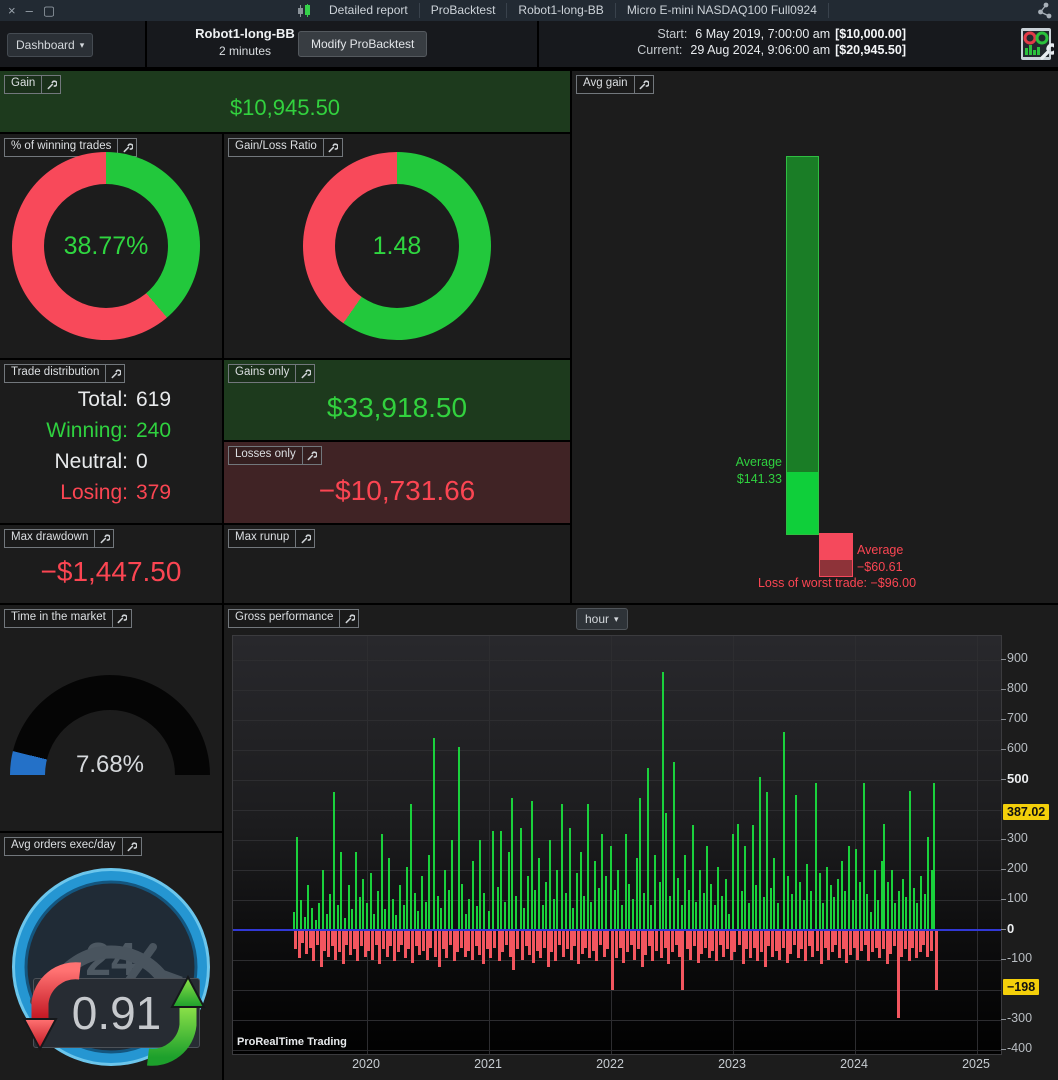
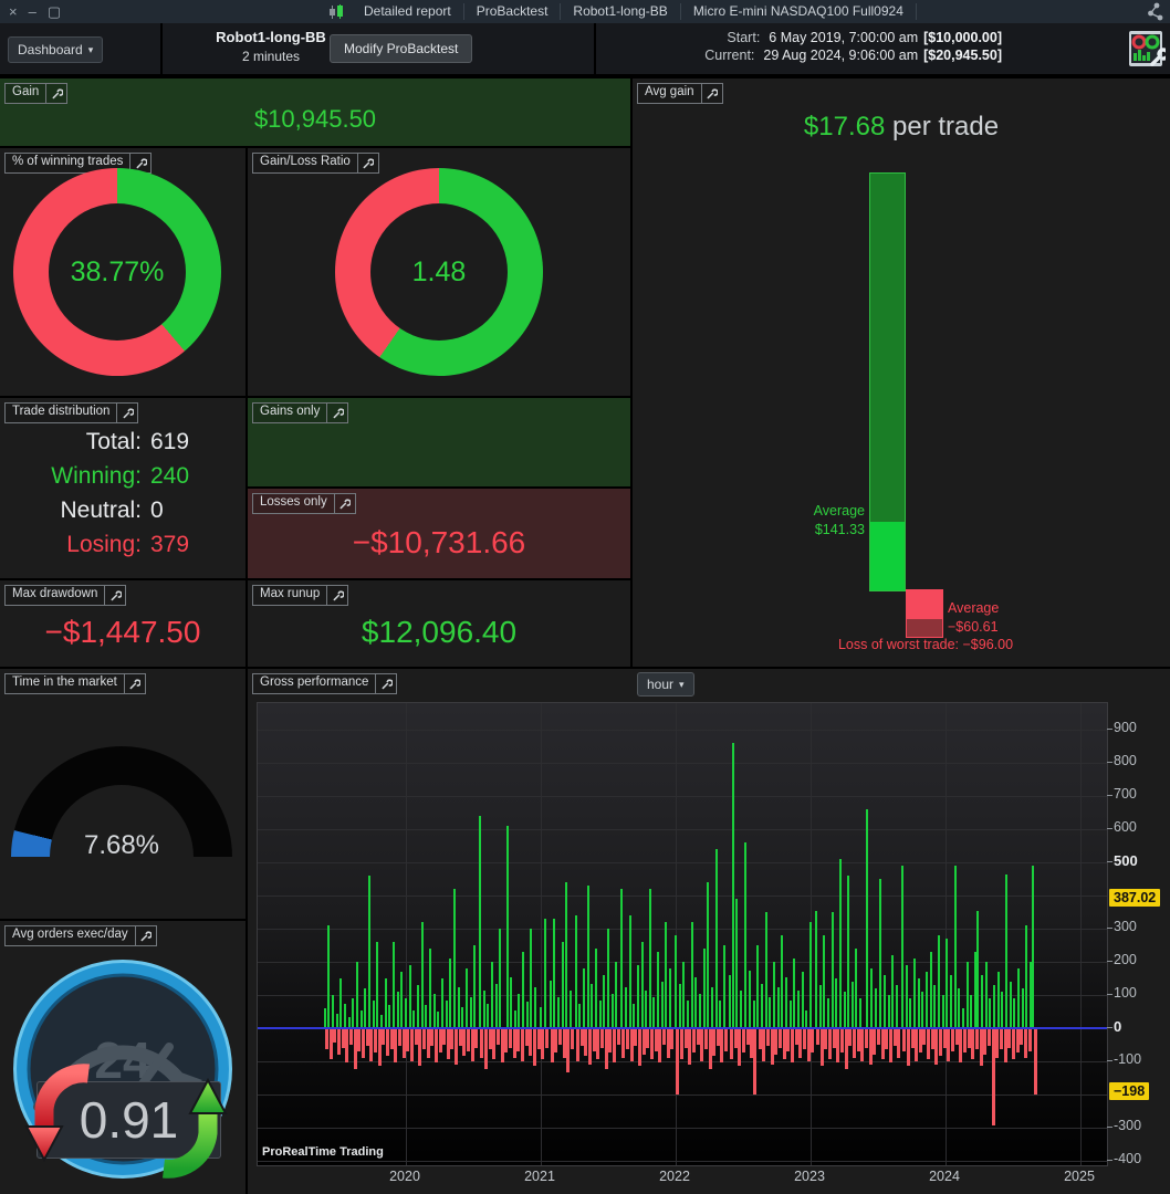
  ×
  –
  ▢
  Detailed report
  ProBacktest
  Robot1-long-BB
  Micro E-mini NASDAQ100 Full0924
  Dashboard
  ▾
  Robot1-long-BB
  2 minutes
  Modify ProBacktest
  Start:
  6 May 2019, 7:00:00 am
  [$10,000.00]
  Current:
  29 Aug 2024, 9:06:00 am
  [$20,945.50]
  Gain
  $10,945.50
  % of winning trades
  38.77%
  Gain/Loss Ratio
  1.48
  Trade distribution
  Total:
  619
  Winning:
  240
  Neutral:
  0
  Losing:
  379
  Gains only
- $33,918.50
  Losses only
  −$10,731.66
  Max drawdown
  −$1,447.50
  Max runup
+ $12,096.40
  Avg gain
+ $17.68 per trade
  Average
  $141.33
  Average
  −$60.61
  Loss of worst trade: −$96.00
  Time in the market
  7.68%
  Avg orders exec/day
  0.91
  Gross performance
  hour
  ▾
  ProRealTime Trading
  900
  800
  700
  600
  500
  300
  200
  100
  0
  -100
  -300
  -400
  387.02
  −198
  2020
  2021
  2022
  2023
  2024
  2025
